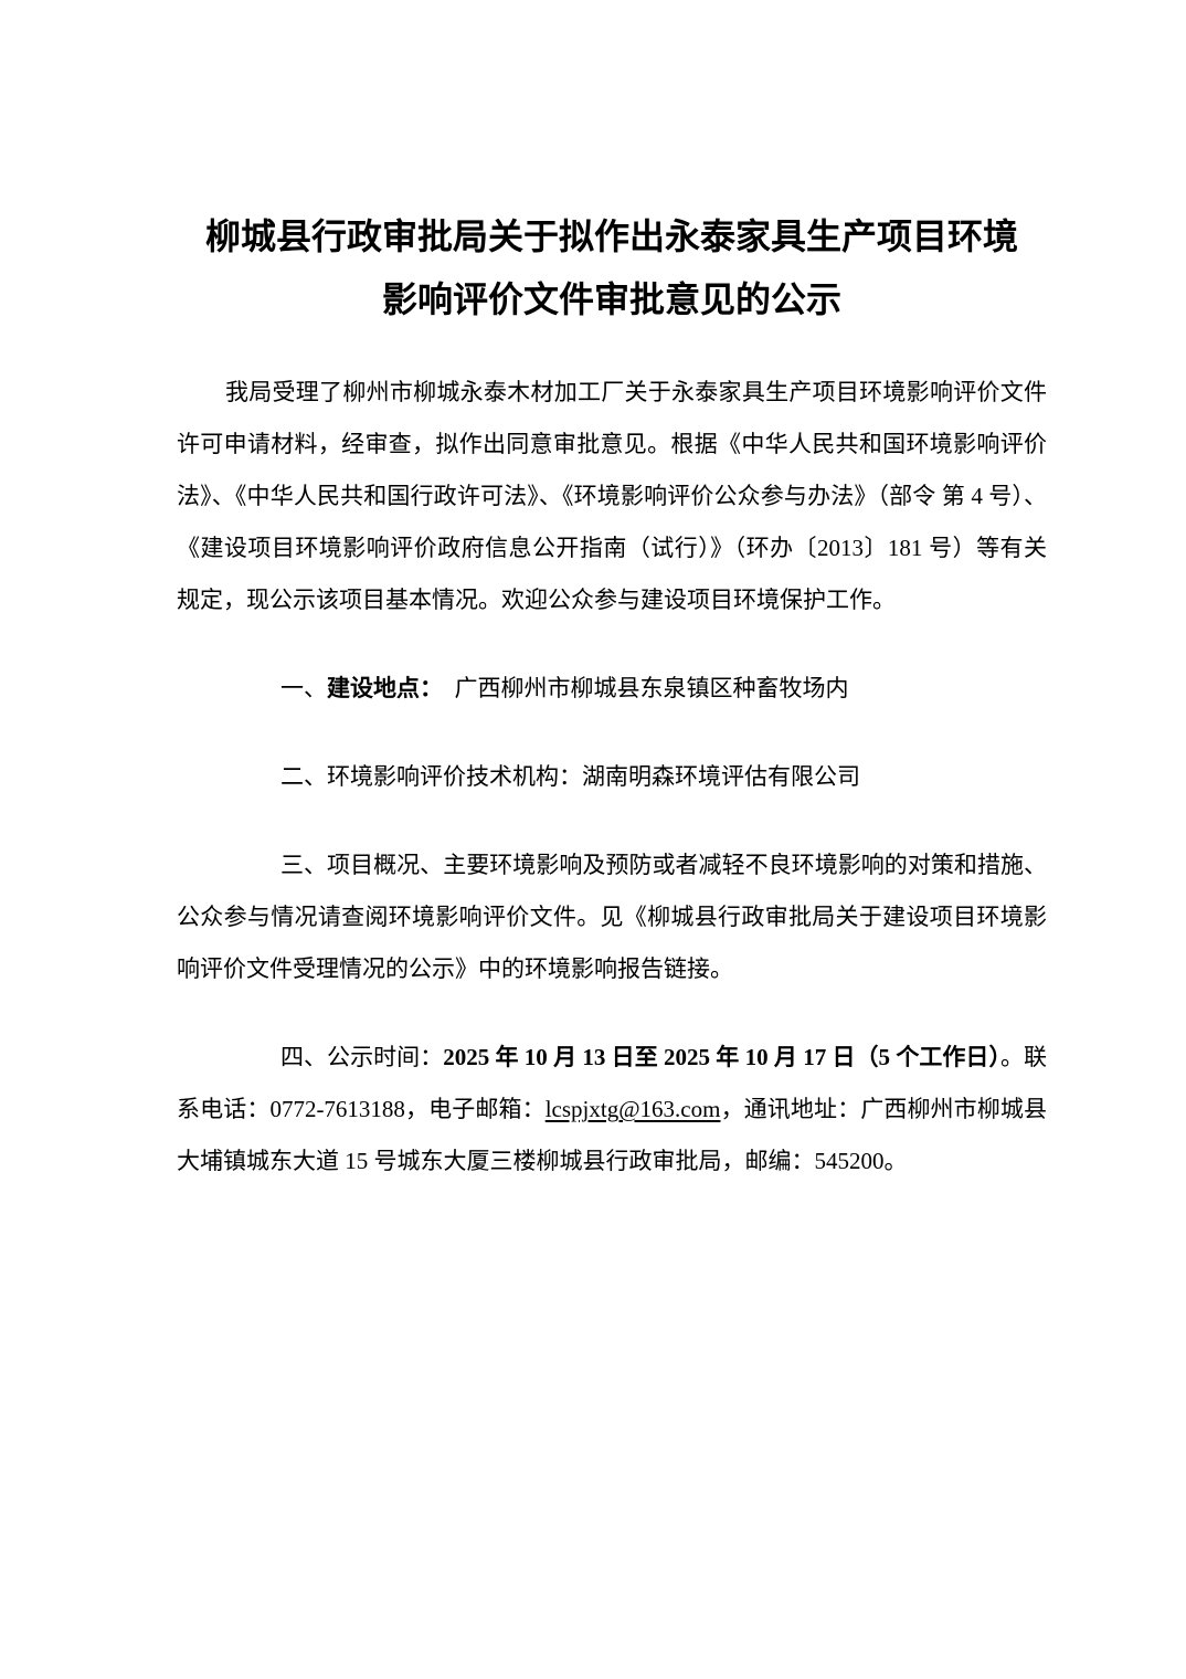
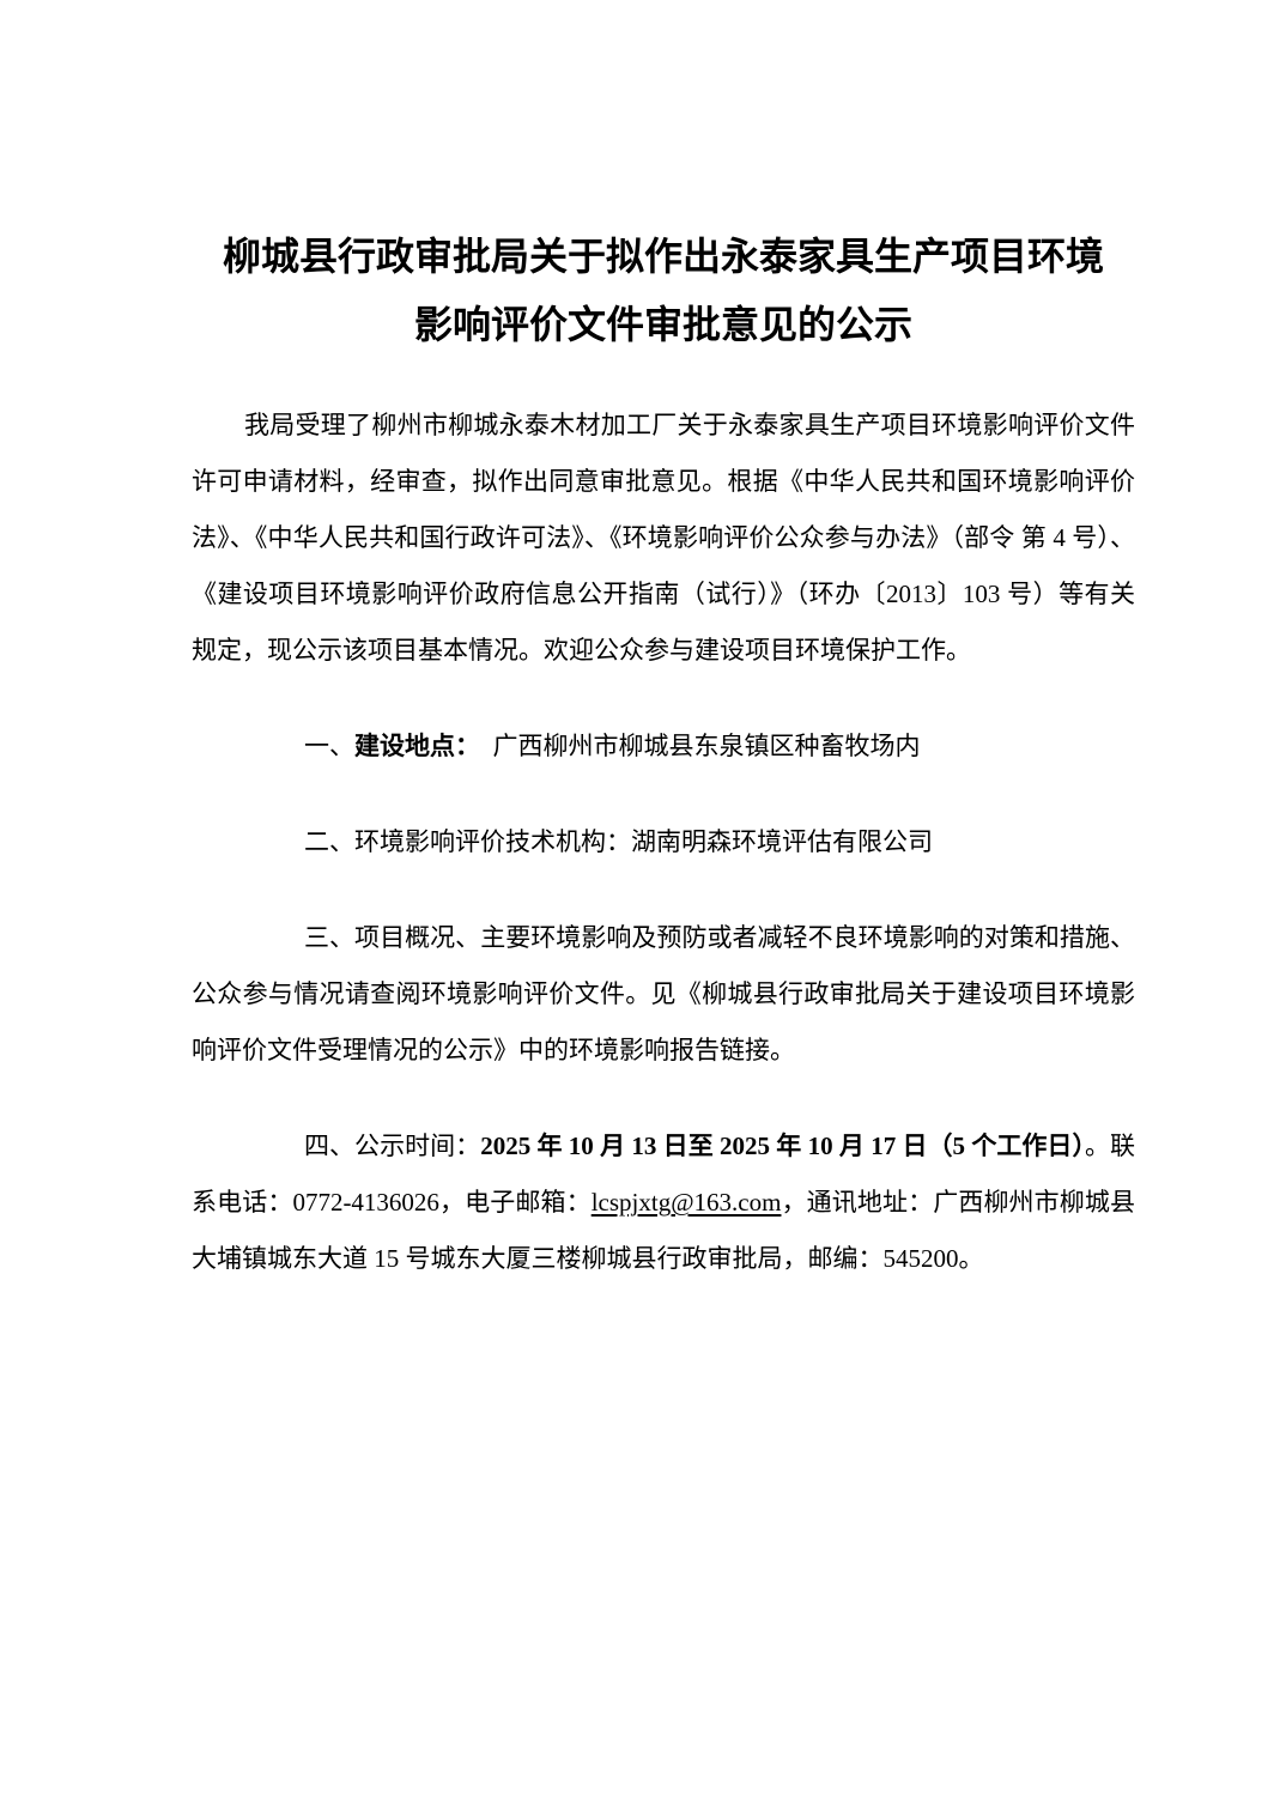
  柳城县行政审批局关于拟作出永泰家具生产项目环境
  影响评价文件审批意见的公示
- 我局受理了柳州市柳城永泰木材加工厂关于永泰家具生产项目环境影响评价文件许可申请材料，经审查，拟作出同意审批意见。根据《中华人民共和国环境影响评价法》、《中华人民共和国行政许可法》、《环境影响评价公众参与办法》（部令 第 4 号）、《建设项目环境影响评价政府信息公开指南（试行）》（环办〔2013〕181 号）等有关规定，现公示该项目基本情况。欢迎公众参与建设项目环境保护工作。
+ 我局受理了柳州市柳城永泰木材加工厂关于永泰家具生产项目环境影响评价文件许可申请材料，经审查，拟作出同意审批意见。根据《中华人民共和国环境影响评价法》、《中华人民共和国行政许可法》、《环境影响评价公众参与办法》（部令 第 4 号）、《建设项目环境影响评价政府信息公开指南（试行）》（环办〔2013〕103 号）等有关规定，现公示该项目基本情况。欢迎公众参与建设项目环境保护工作。
  一、建设地点： 广西柳州市柳城县东泉镇区种畜牧场内
  二、环境影响评价技术机构：湖南明森环境评估有限公司
  三、项目概况、主要环境影响及预防或者减轻不良环境影响的对策和措施、公众参与情况请查阅环境影响评价文件。见《柳城县行政审批局关于建设项目环境影响评价文件受理情况的公示》中的环境影响报告链接。
- 四、公示时间：2025 年 10 月 13 日至 2025 年 10 月 17 日（5 个工作日）。联系电话：0772-7613188，电子邮箱：lcspjxtg@163.com，通讯地址：广西柳州市柳城县大埔镇城东大道 15 号城东大厦三楼柳城县行政审批局，邮编：545200。
+ 四、公示时间：2025 年 10 月 13 日至 2025 年 10 月 17 日（5 个工作日）。联系电话：0772-4136026，电子邮箱：lcspjxtg@163.com，通讯地址：广西柳州市柳城县大埔镇城东大道 15 号城东大厦三楼柳城县行政审批局，邮编：545200。
